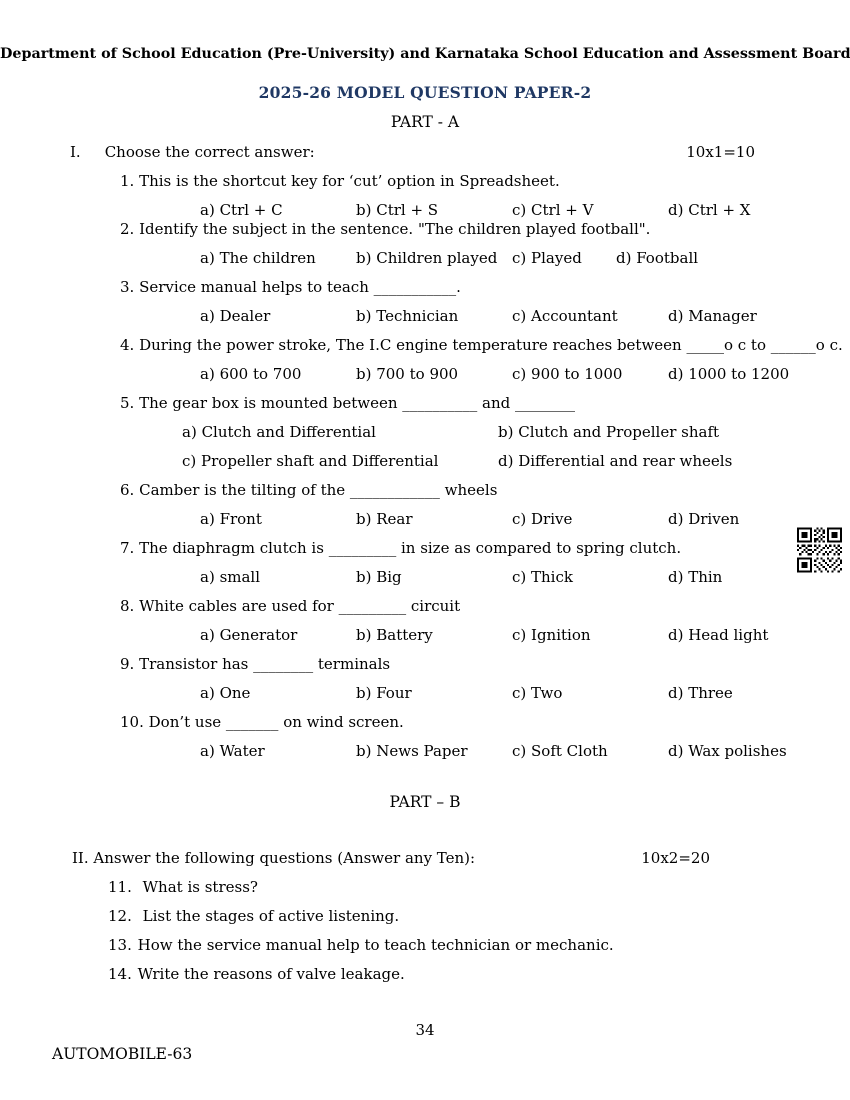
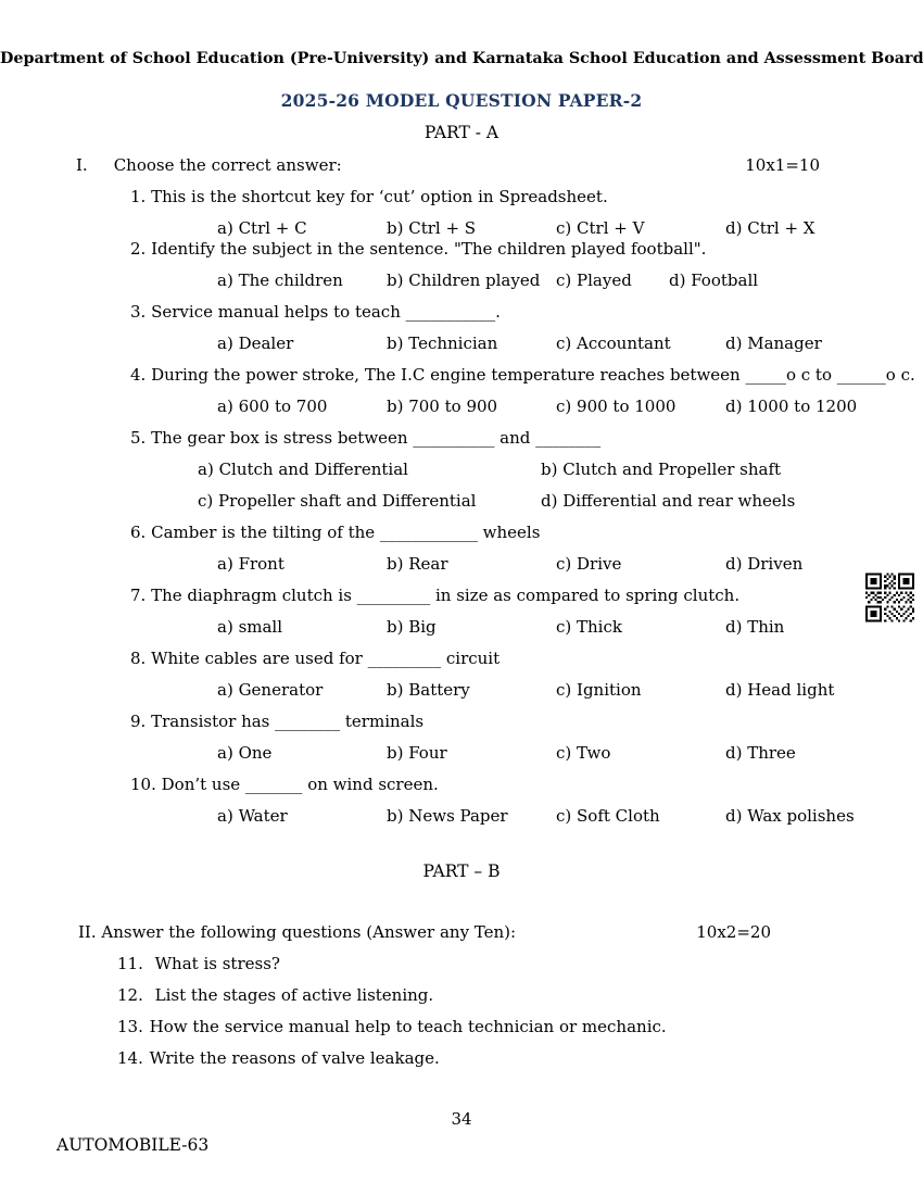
  Department of School Education (Pre-University) and Karnataka School Education and Assessment Board
  2025-26 MODEL QUESTION PAPER-2
  PART - A
  I.
  Choose the correct answer:
  10x1=10
  1. This is the shortcut key for ‘cut’ option in Spreadsheet.
  a) Ctrl + C
  b) Ctrl + S
  c) Ctrl + V
  d) Ctrl + X
  2. Identify the subject in the sentence. "The children played football".
  a) The children
  b) Children played
  c) Played
  d) Football
  3. Service manual helps to teach ___________.
  a) Dealer
  b) Technician
  c) Accountant
  d) Manager
  4. During the power stroke, The I.C engine temperature reaches between _____o c to ______o c.
  a) 600 to 700
  b) 700 to 900
  c) 900 to 1000
  d) 1000 to 1200
- 5. The gear box is mounted between __________ and ________
+ 5. The gear box is stress between __________ and ________
  a) Clutch and Differential
  b) Clutch and Propeller shaft
  c) Propeller shaft and Differential
  d) Differential and rear wheels
  6. Camber is the tilting of the ____________ wheels
  a) Front
  b) Rear
  c) Drive
  d) Driven
  7. The diaphragm clutch is _________ in size as compared to spring clutch.
  a) small
  b) Big
  c) Thick
  d) Thin
  8. White cables are used for _________ circuit
  a) Generator
  b) Battery
  c) Ignition
  d) Head light
  9. Transistor has ________ terminals
  a) One
  b) Four
  c) Two
  d) Three
  10. Don’t use _______ on wind screen.
  a) Water
  b) News Paper
  c) Soft Cloth
  d) Wax polishes
  PART – B
  II. Answer the following questions (Answer any Ten):
  10x2=20
  11. What is stress?
  12. List the stages of active listening.
  13. How the service manual help to teach technician or mechanic.
  14. Write the reasons of valve leakage.
  34
  AUTOMOBILE-63
